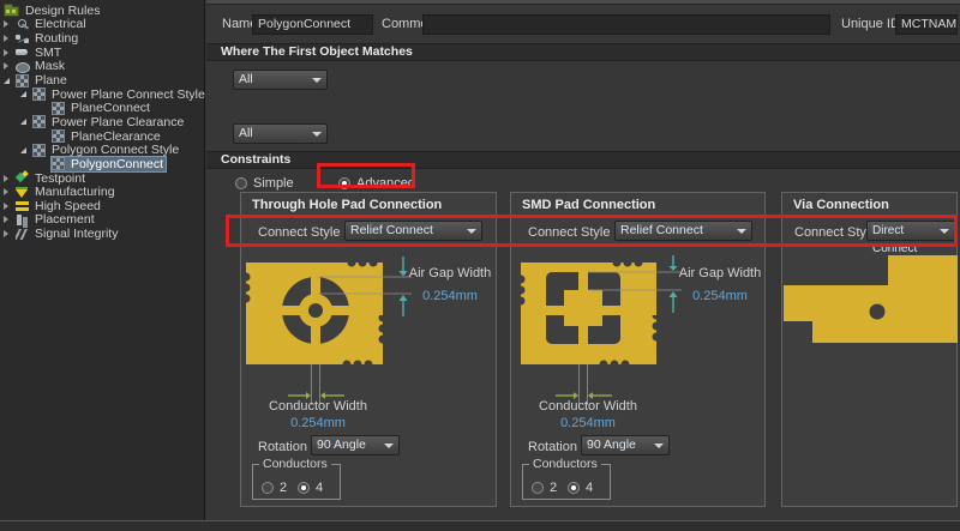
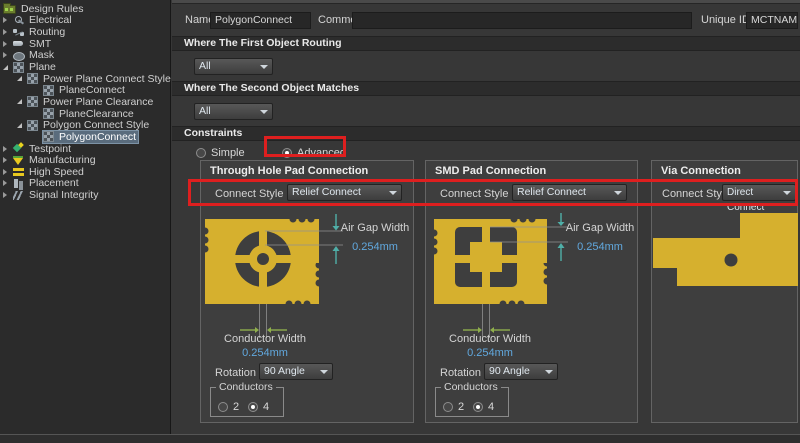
  Design Rules
  Electrical
  Routing
  SMT
  Mask
  Plane
  Power Plane Connect Style
  PlaneConnect
  Power Plane Clearance
  PlaneClearance
  Polygon Connect Style
  PolygonConnect
  Testpoint
  Manufacturing
  High Speed
  Placement
  Signal Integrity
  Nam
  PolygonConnect
  Unique I
  MCTNAM
- Where The First Object Matches
+ Where The First Object Routing
  All
+ Where The Second Object Matches
  All
  Constraints
  Simple
  Advanced
  Through Hole Pad Connection
  Connect Style
  Relief Connect
  Air Gap Width
  0.254mm
  Conductor Width
  0.254mm
  Rotation
  90 Angle
  Conductors
  2
  4
  SMD Pad Connection
  Connect Style
  Relief Connect
  Air Gap Width
  0.254mm
  Conductor Width
  0.254mm
  Rotation
  90 Angle
  Conductors
  2
  4
  Via Connection
  Connect Sty
  Direct Connect
